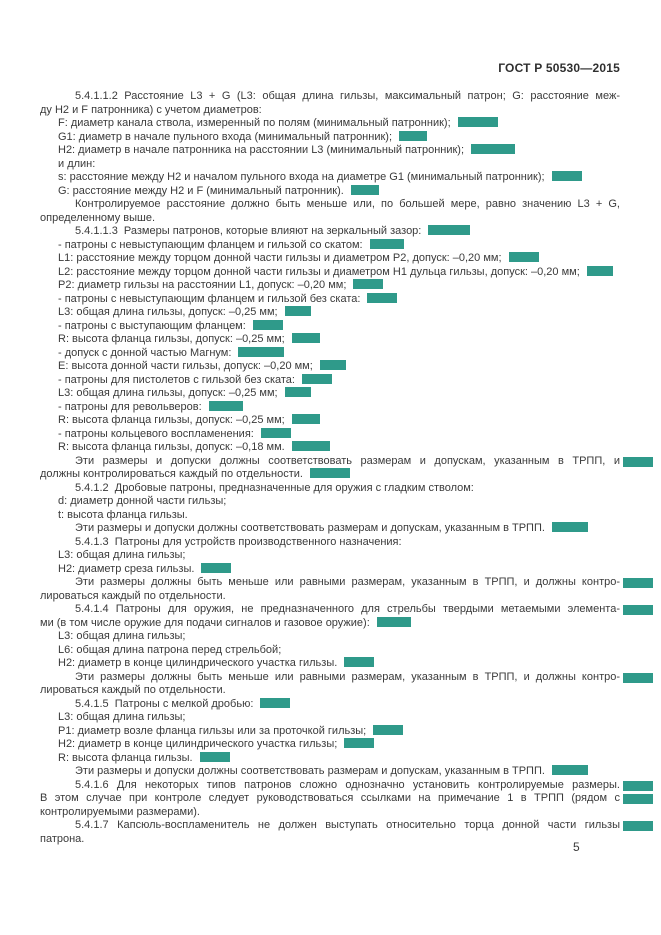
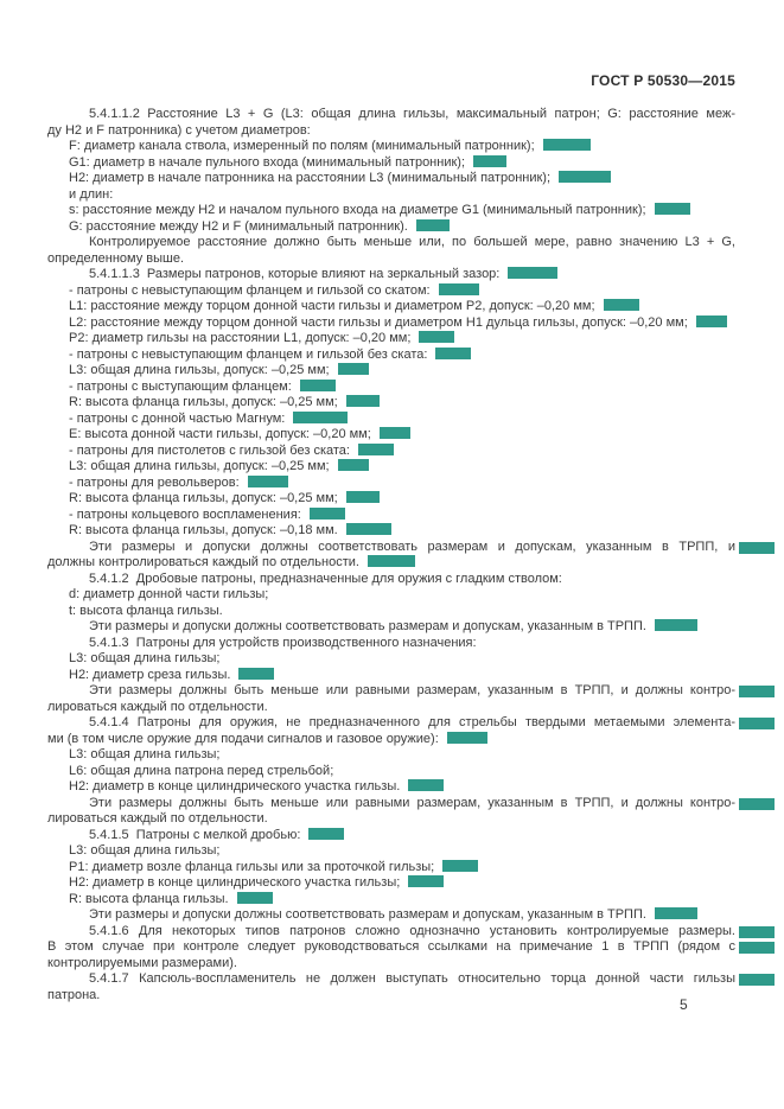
  ГОСТ Р 50530—2015
  5.4.1.1.2 Расстояние L3 + G (L3: общая длина гильзы, максимальный патрон; G: расстояние меж-
  ду H2 и F патронника) с учетом диаметров:
  F: диаметр канала ствола, измеренный по полям (минимальный патронник);
  G1: диаметр в начале пульного входа (минимальный патронник);
  H2: диаметр в начале патронника на расстоянии L3 (минимальный патронник);
  и длин:
  s: расстояние между H2 и началом пульного входа на диаметре G1 (минимальный патронник);
  G: расстояние между H2 и F (минимальный патронник).
  Контролируемое расстояние должно быть меньше или, по большей мере, равно значению L3 + G,
  определенному выше.
  5.4.1.1.3 Размеры патронов, которые влияют на зеркальный зазор:
  - патроны с невыступающим фланцем и гильзой со скатом:
  L1: расстояние между торцом донной части гильзы и диаметром P2, допуск: –0,20 мм;
  L2: расстояние между торцом донной части гильзы и диаметром H1 дульца гильзы, допуск: –0,20 мм;
  P2: диаметр гильзы на расстоянии L1, допуск: –0,20 мм;
  - патроны с невыступающим фланцем и гильзой без ската:
  L3: общая длина гильзы, допуск: –0,25 мм;
  - патроны с выступающим фланцем:
  R: высота фланца гильзы, допуск: –0,25 мм;
- - допуск с донной частью Магнум:
+ - патроны с донной частью Магнум:
  E: высота донной части гильзы, допуск: –0,20 мм;
  - патроны для пистолетов с гильзой без ската:
  L3: общая длина гильзы, допуск: –0,25 мм;
  - патроны для револьверов:
  R: высота фланца гильзы, допуск: –0,25 мм;
  - патроны кольцевого воспламенения:
  R: высота фланца гильзы, допуск: –0,18 мм.
  Эти размеры и допуски должны соответствовать размерам и допускам, указанным в ТРПП, и
  должны контролироваться каждый по отдельности.
  5.4.1.2 Дробовые патроны, предназначенные для оружия с гладким стволом:
  d: диаметр донной части гильзы;
  t: высота фланца гильзы.
  Эти размеры и допуски должны соответствовать размерам и допускам, указанным в ТРПП.
  5.4.1.3 Патроны для устройств производственного назначения:
  L3: общая длина гильзы;
  H2: диаметр среза гильзы.
  Эти размеры должны быть меньше или равными размерам, указанным в ТРПП, и должны контро-
  лироваться каждый по отдельности.
  5.4.1.4 Патроны для оружия, не предназначенного для стрельбы твердыми метаемыми элемента-
  ми (в том числе оружие для подачи сигналов и газовое оружие):
  L3: общая длина гильзы;
  L6: общая длина патрона перед стрельбой;
  H2: диаметр в конце цилиндрического участка гильзы.
  Эти размеры должны быть меньше или равными размерам, указанным в ТРПП, и должны контро-
  лироваться каждый по отдельности.
  5.4.1.5 Патроны с мелкой дробью:
  L3: общая длина гильзы;
  P1: диаметр возле фланца гильзы или за проточкой гильзы;
  H2: диаметр в конце цилиндрического участка гильзы;
  R: высота фланца гильзы.
  Эти размеры и допуски должны соответствовать размерам и допускам, указанным в ТРПП.
  5.4.1.6 Для некоторых типов патронов сложно однозначно установить контролируемые размеры.
  В этом случае при контроле следует руководствоваться ссылками на примечание 1 в ТРПП (рядом с
  контролируемыми размерами).
  5.4.1.7 Капсюль-воспламенитель не должен выступать относительно торца донной части гильзы
  патрона.
  5
